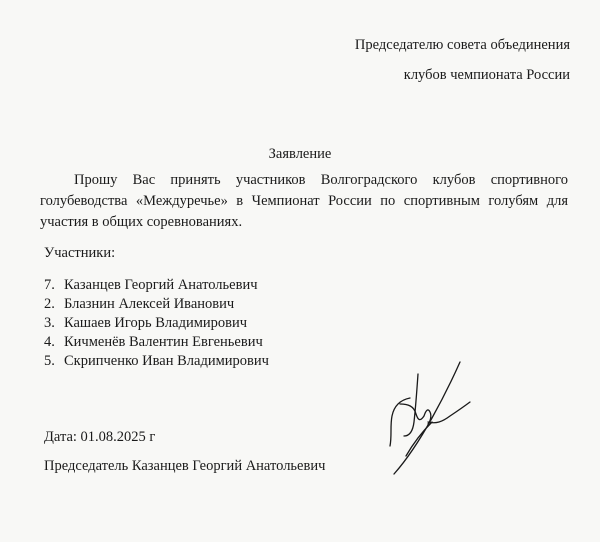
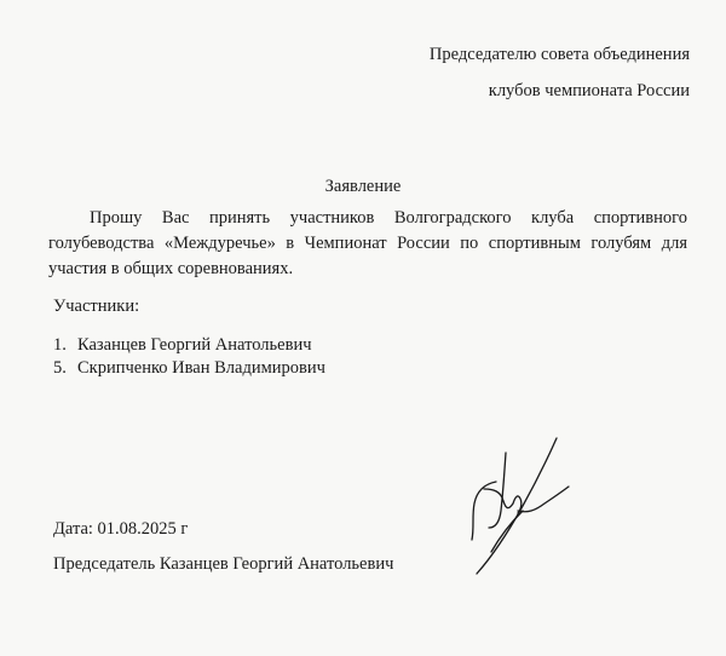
  Председателю совета объединения
  клубов чемпионата России
  Заявление
- Прошу Вас принять участников Волгоградского клубов спортивного голубеводства «Междуречье» в Чемпионат России по спортивным голубям для участия в общих соревнованиях.
+ Прошу Вас принять участников Волгоградского клуба спортивного голубеводства «Междуречье» в Чемпионат России по спортивным голубям для участия в общих соревнованиях.
  Участники:
- 7.
+ 1.
  Казанцев Георгий Анатольевич
- 2.
- Блазнин Алексей Иванович
- 3.
- Кашаев Игорь Владимирович
- 4.
- Кичменёв Валентин Евгеньевич
  5.
  Скрипченко Иван Владимирович
  Дата: 01.08.2025 г
  Председатель Казанцев Георгий Анатольевич
